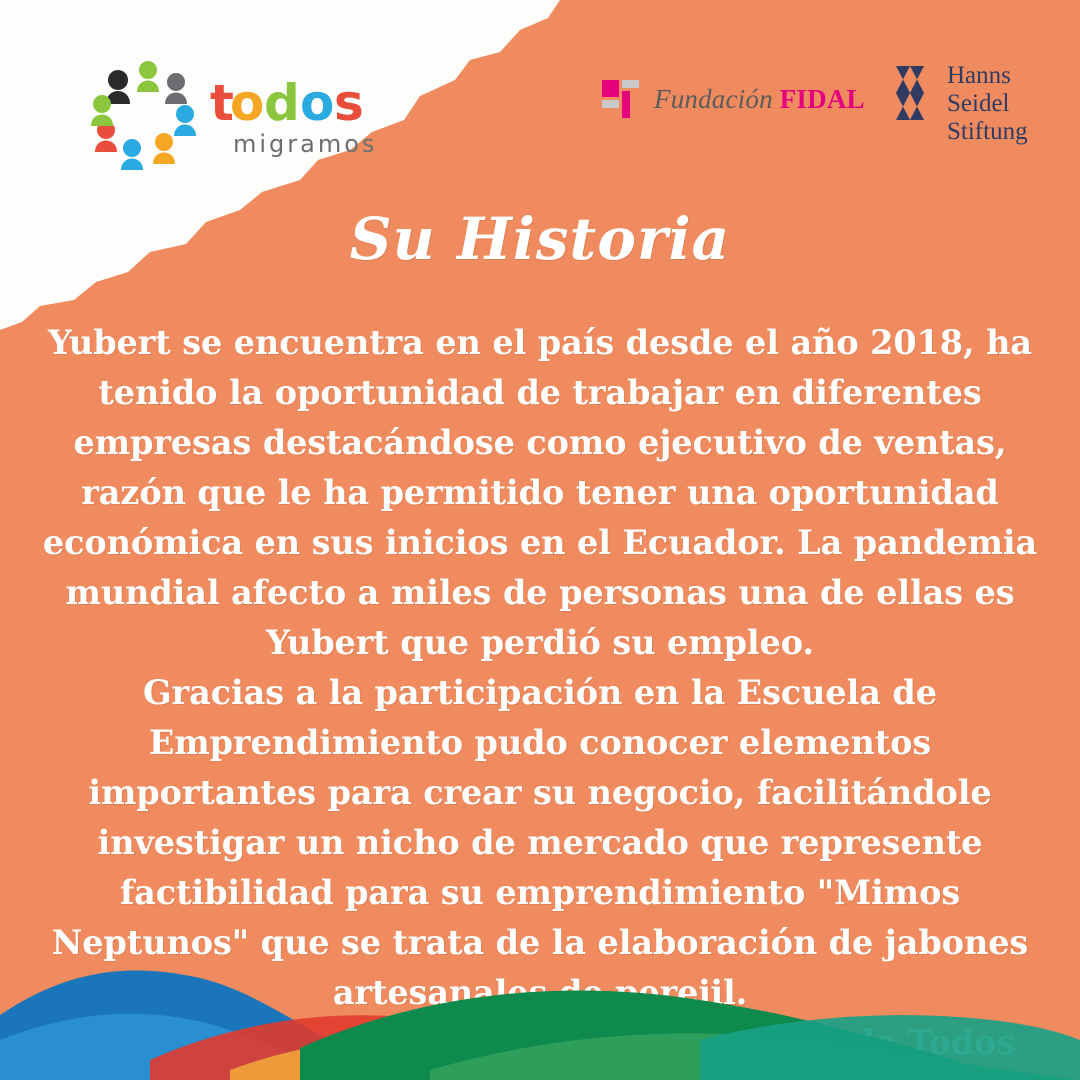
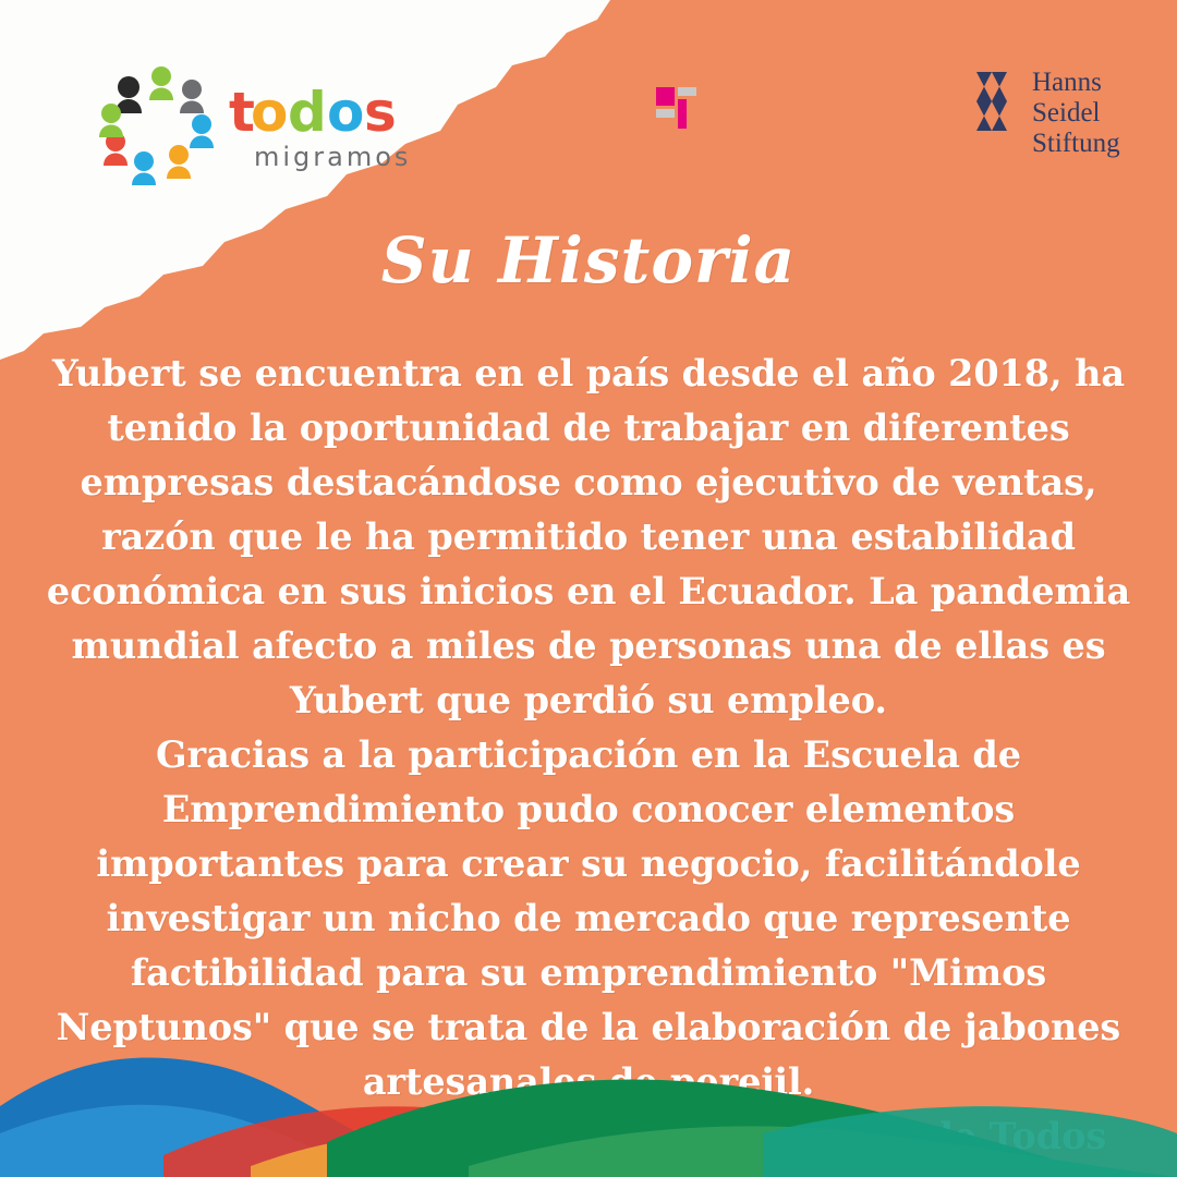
  t
  o
  d
  o
  s
  migramos
- Fundación FIDAL
  Hanns
  Seidel
  Stiftung
  Su Historia
- Yubert se encuentra en el país desde el año 2018, ha tenido la oportunidad de trabajar en diferentes empresas destacándose como ejecutivo de ventas, razón que le ha permitido tener una oportunidad económica en sus inicios en el Ecuador. La pandemia mundial afecto a miles de personas una de ellas es Yubert que perdió su empleo.
+ Yubert se encuentra en el país desde el año 2018, ha tenido la oportunidad de trabajar en diferentes empresas destacándose como ejecutivo de ventas, razón que le ha permitido tener una estabilidad económica en sus inicios en el Ecuador. La pandemia mundial afecto a miles de personas una de ellas es Yubert que perdió su empleo.
  Gracias a la participación en la Escuela de Emprendimiento pudo conocer elementos importantes para crear su negocio, facilitándole investigar un nicho de mercado que represente factibilidad para su emprendimiento "Mimos Neptunos" que se trata de la elaboración de jabones artesanaleerejil.
